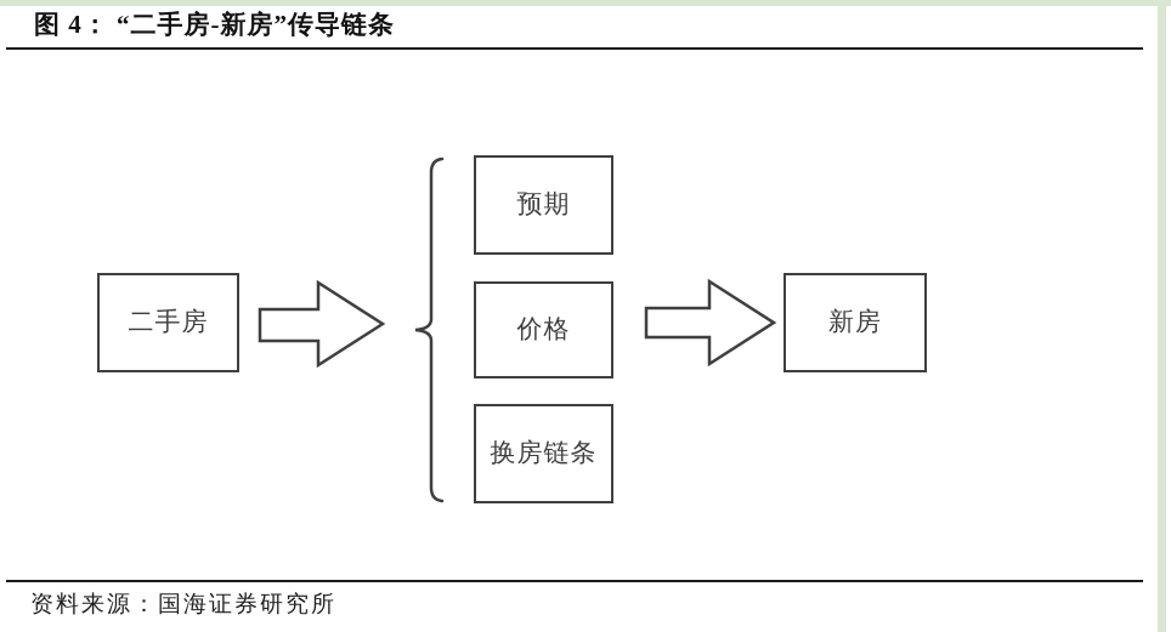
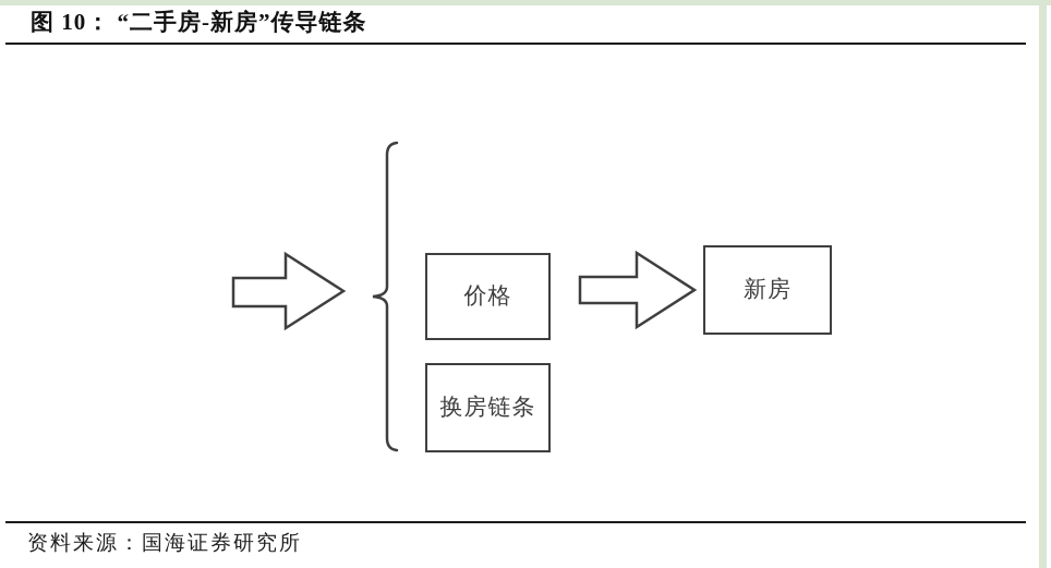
- 图 4： “二手房-新房”传导链条
+ 图 10： “二手房-新房”传导链条
- 二手房
- 预期
  价格
  换房链条
  新房
  资料来源：国海证券研究所
